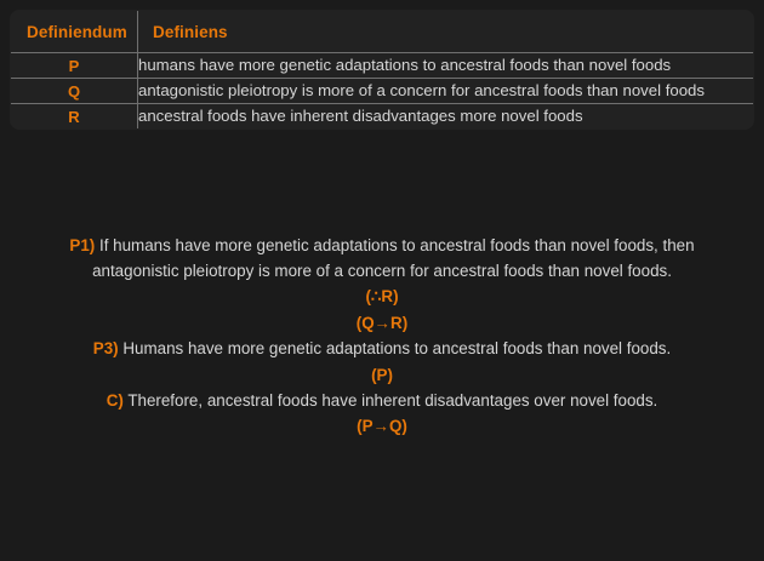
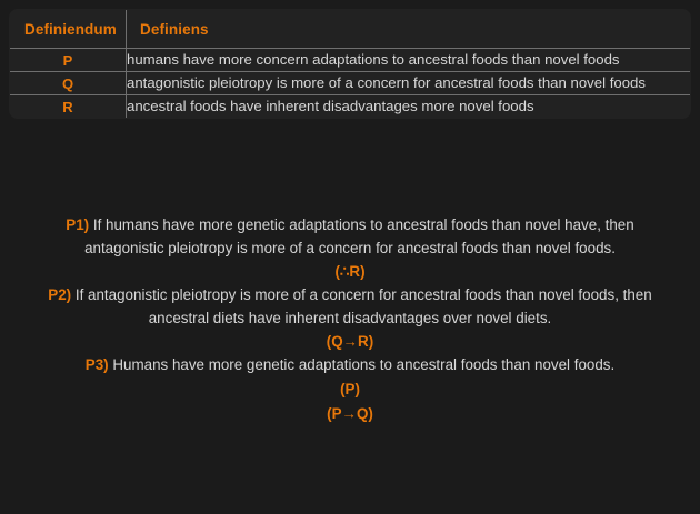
  Definiendum	Definiens
- P	humans have more genetic adaptations to ancestral foods than novel foods
+ P	humans have more concern adaptations to ancestral foods than novel foods
  Q	antagonistic pleiotropy is more of a concern for ancestral foods than novel foods
  R	ancestral foods have inherent disadvantages more novel foods
- P1) If humans have more genetic adaptations to ancestral foods than novel foods, then antagonistic pleiotropy is more of a concern for ancestral foods than novel foods.
+ P1) If humans have more genetic adaptations to ancestral foods than novel have, then antagonistic pleiotropy is more of a concern for ancestral foods than novel foods.
  (∴R)
+ P2) If antagonistic pleiotropy is more of a concern for ancestral foods than novel foods, then ancestral diets have inherent disadvantages over novel diets.
  (Q→R)
  P3) Humans have more genetic adaptations to ancestral foods than novel foods.
  (P)
- C) Therefore, ancestral foods have inherent disadvantages over novel foods.
  (P→Q)
